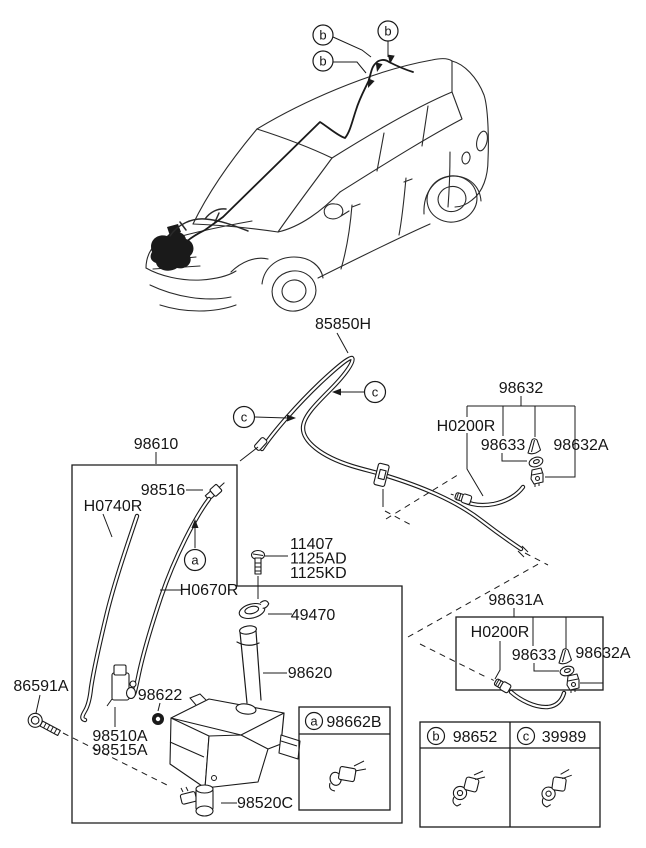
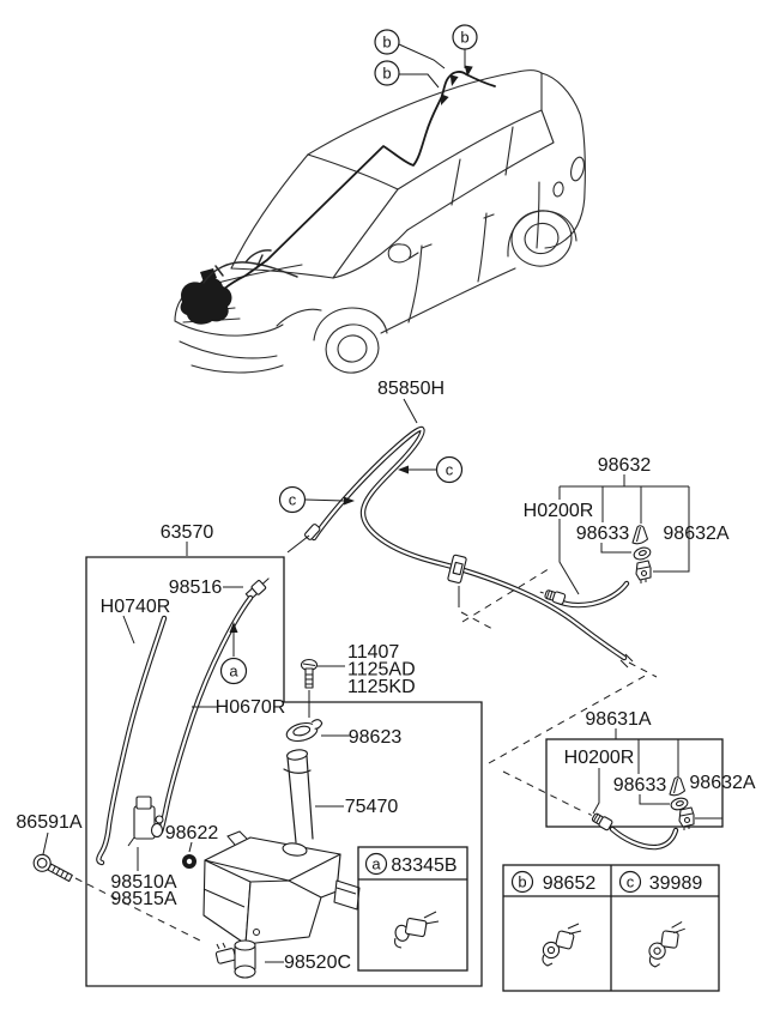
  b
  b
  b
  85850H
  c
  c
  98632
  H0200R
  98633
  98632A
  98631A
  H0200R
  98633
  98632A
- 98610
+ 63570
  98516
  H0740R
  H0670R
  a
  98510A
  98515A
  98622
- 98620
+ 75470
  98520C
  a
- 98662B
+ 83345B
  11407
  1125AD
  1125KD
- 49470
+ 98623
  86591A
  b
  98652
  c
  39989
